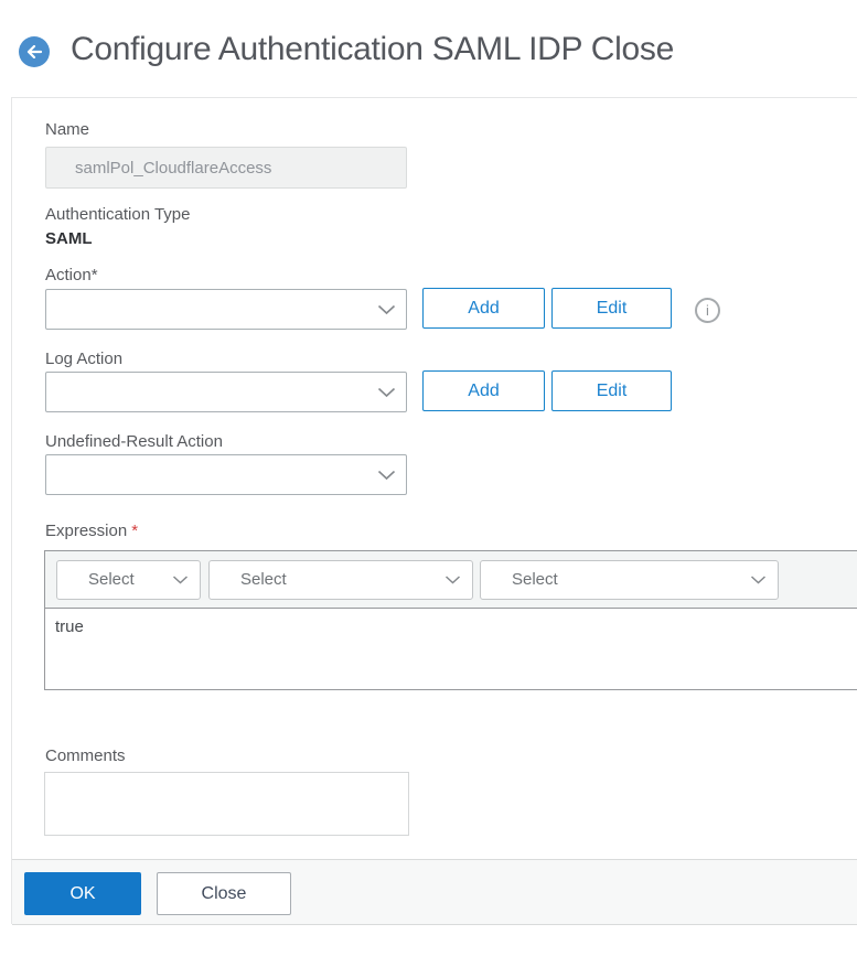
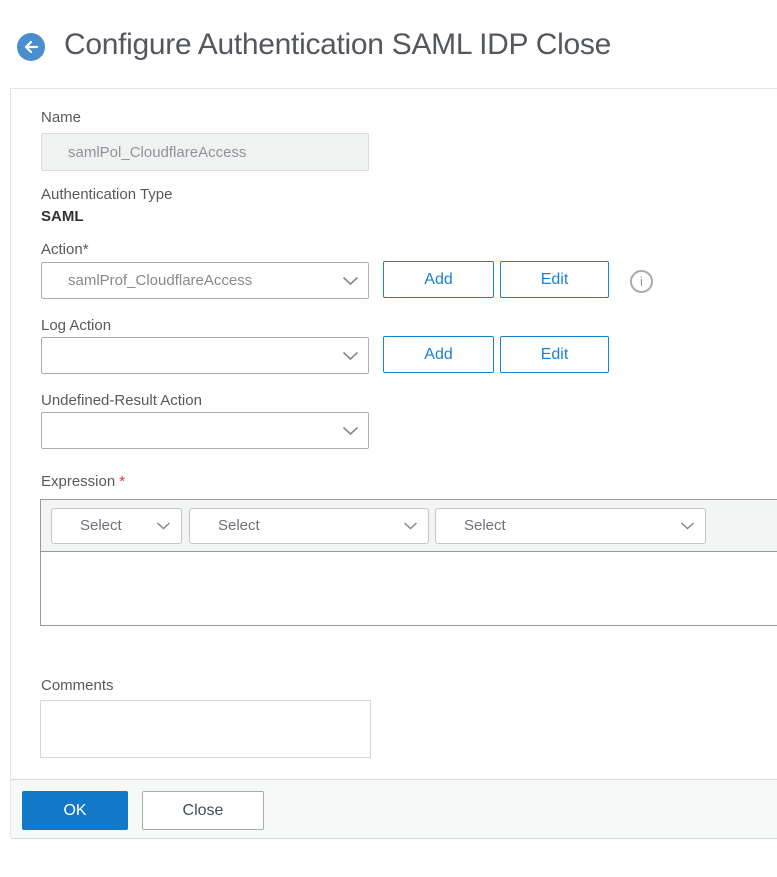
  Configure Authentication SAML IDP Close
  Name
  samlPol_CloudflareAccess
  Authentication Type
  SAML
  Action*
+ samlProf_CloudflareAccess
  Add
  Edit
  i
  Log Action
  Add
  Edit
  Undefined-Result Action
  Expression *
  Select
  Select
  Select
- true
  Comments
  OK
  Close
